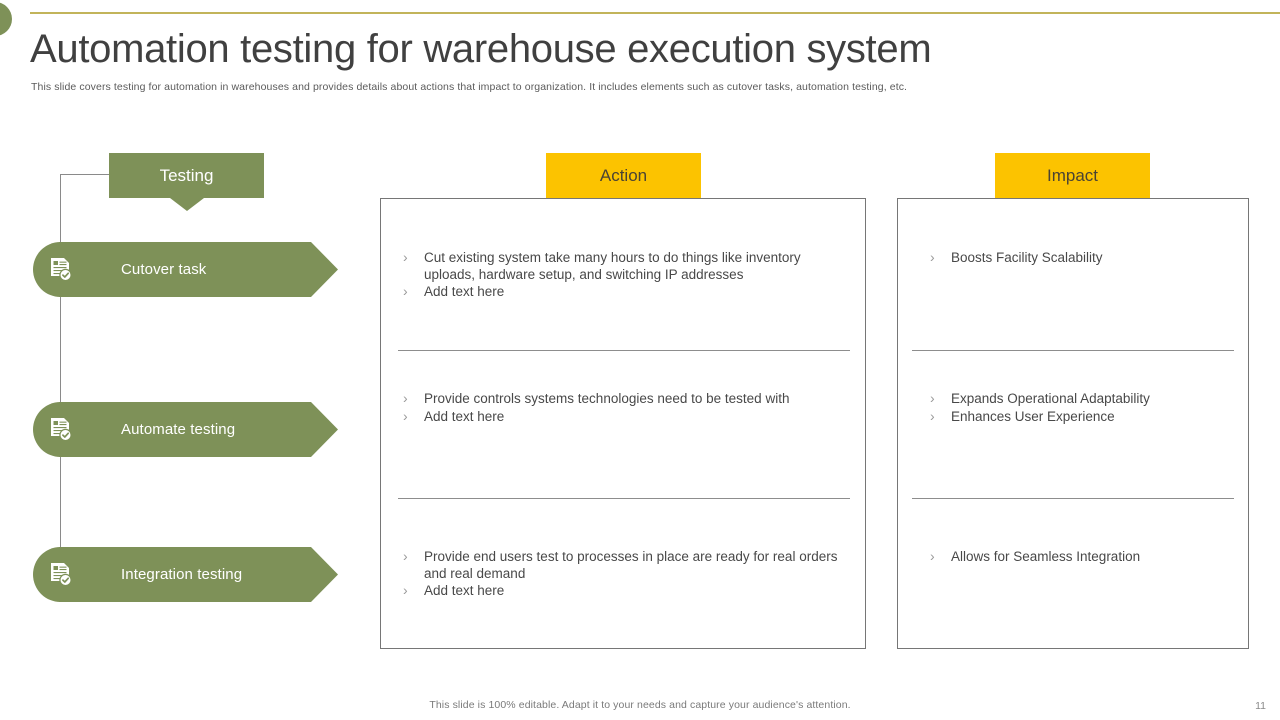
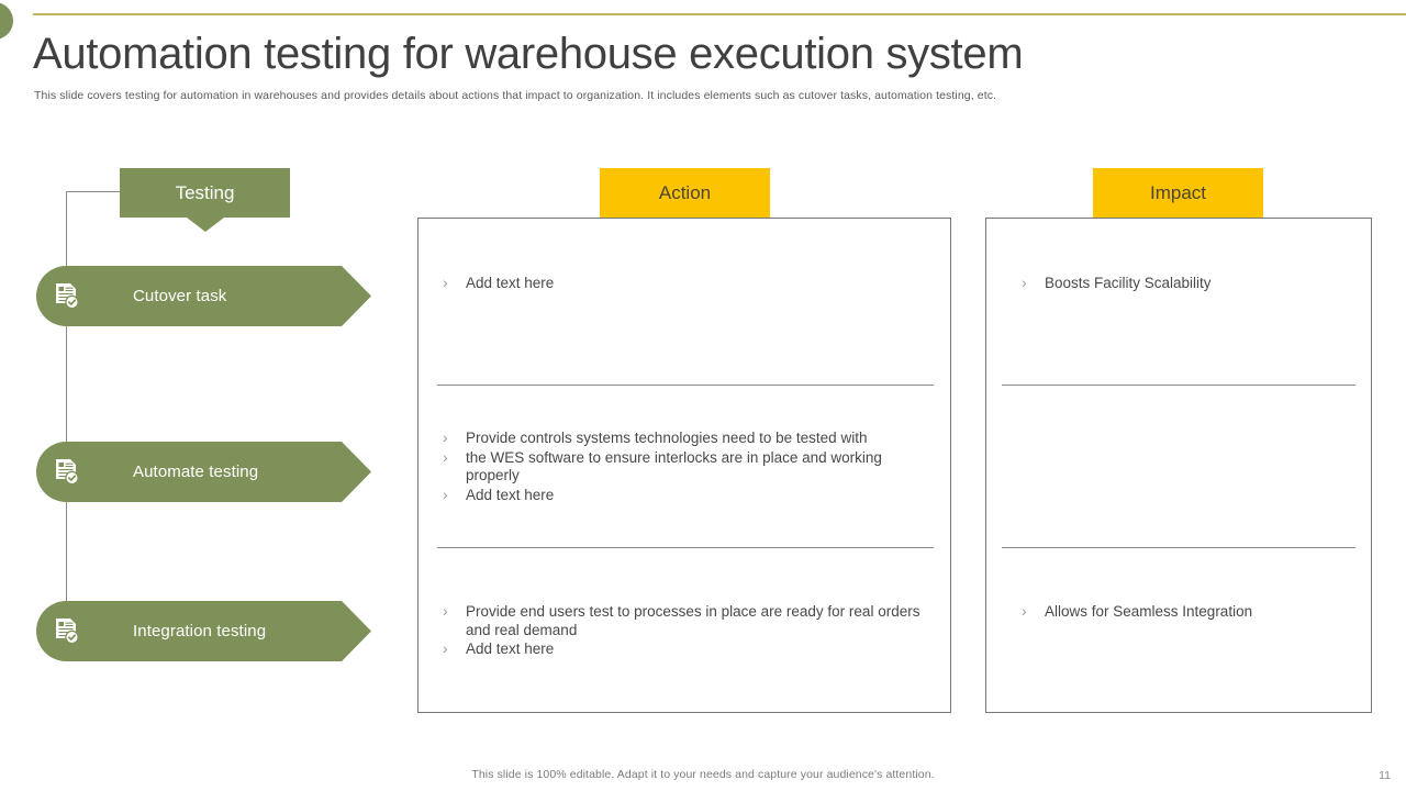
  Automation testing for warehouse execution system
  This slide covers testing for automation in warehouses and provides details about actions that impact to organization. It includes elements such as cutover tasks, automation testing, etc.
  Testing
  Cutover task
  Automate testing
  Integration testing
  Action
- Cut existing system take many hours to do things like inventory uploads, hardware setup, and switching IP addresses
  Add text here
  Provide controls systems technologies need to be tested with
+ the WES software to ensure interlocks are in place and working properly
  Add text here
  Provide end users test to processes in place are ready for real orders and real demand
  Add text here
  Impact
  Boosts Facility Scalability
- Expands Operational Adaptability
- Enhances User Experience
  Allows for Seamless Integration
  This slide is 100% editable. Adapt it to your needs and capture your audience's attention.
  11
